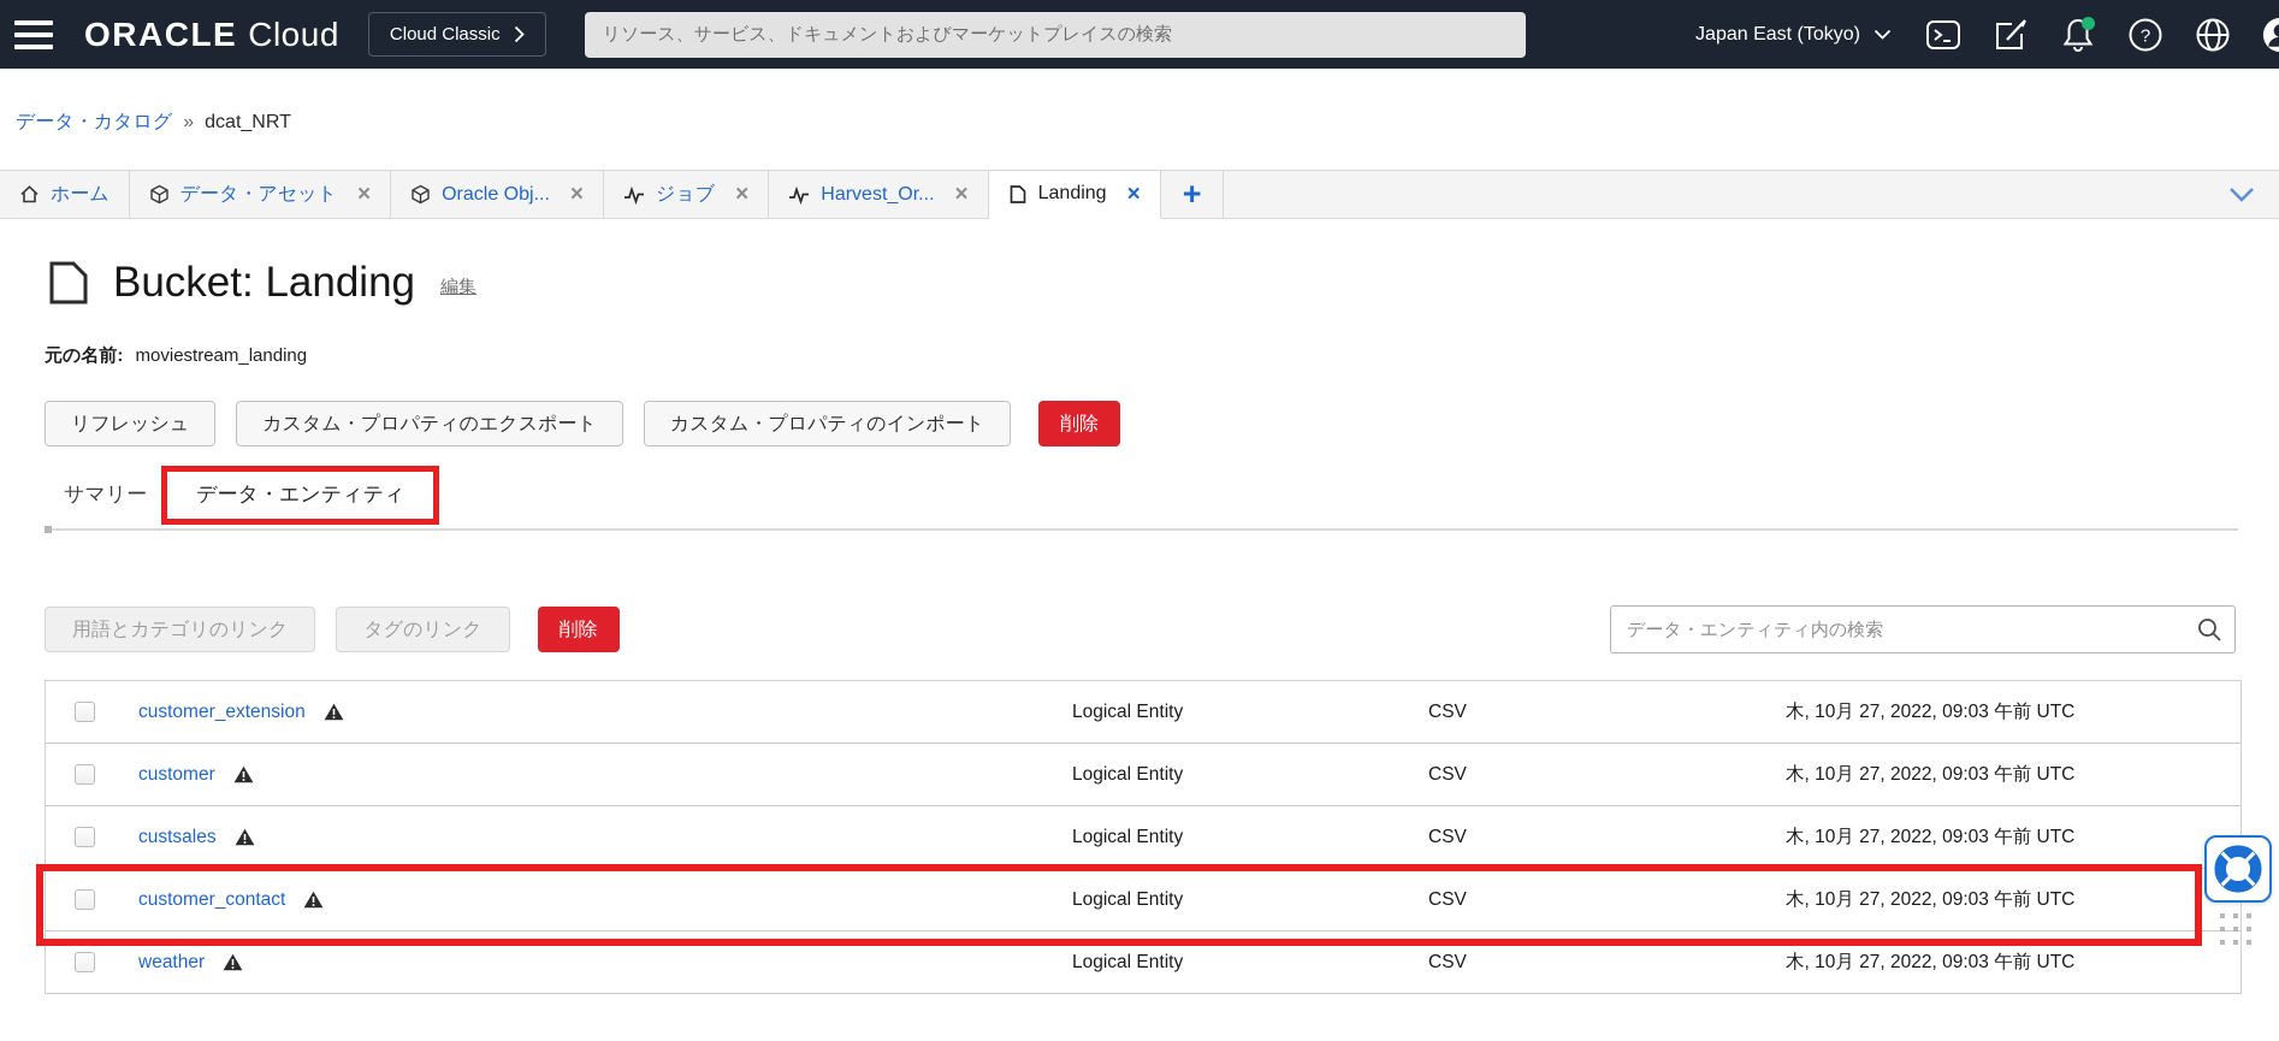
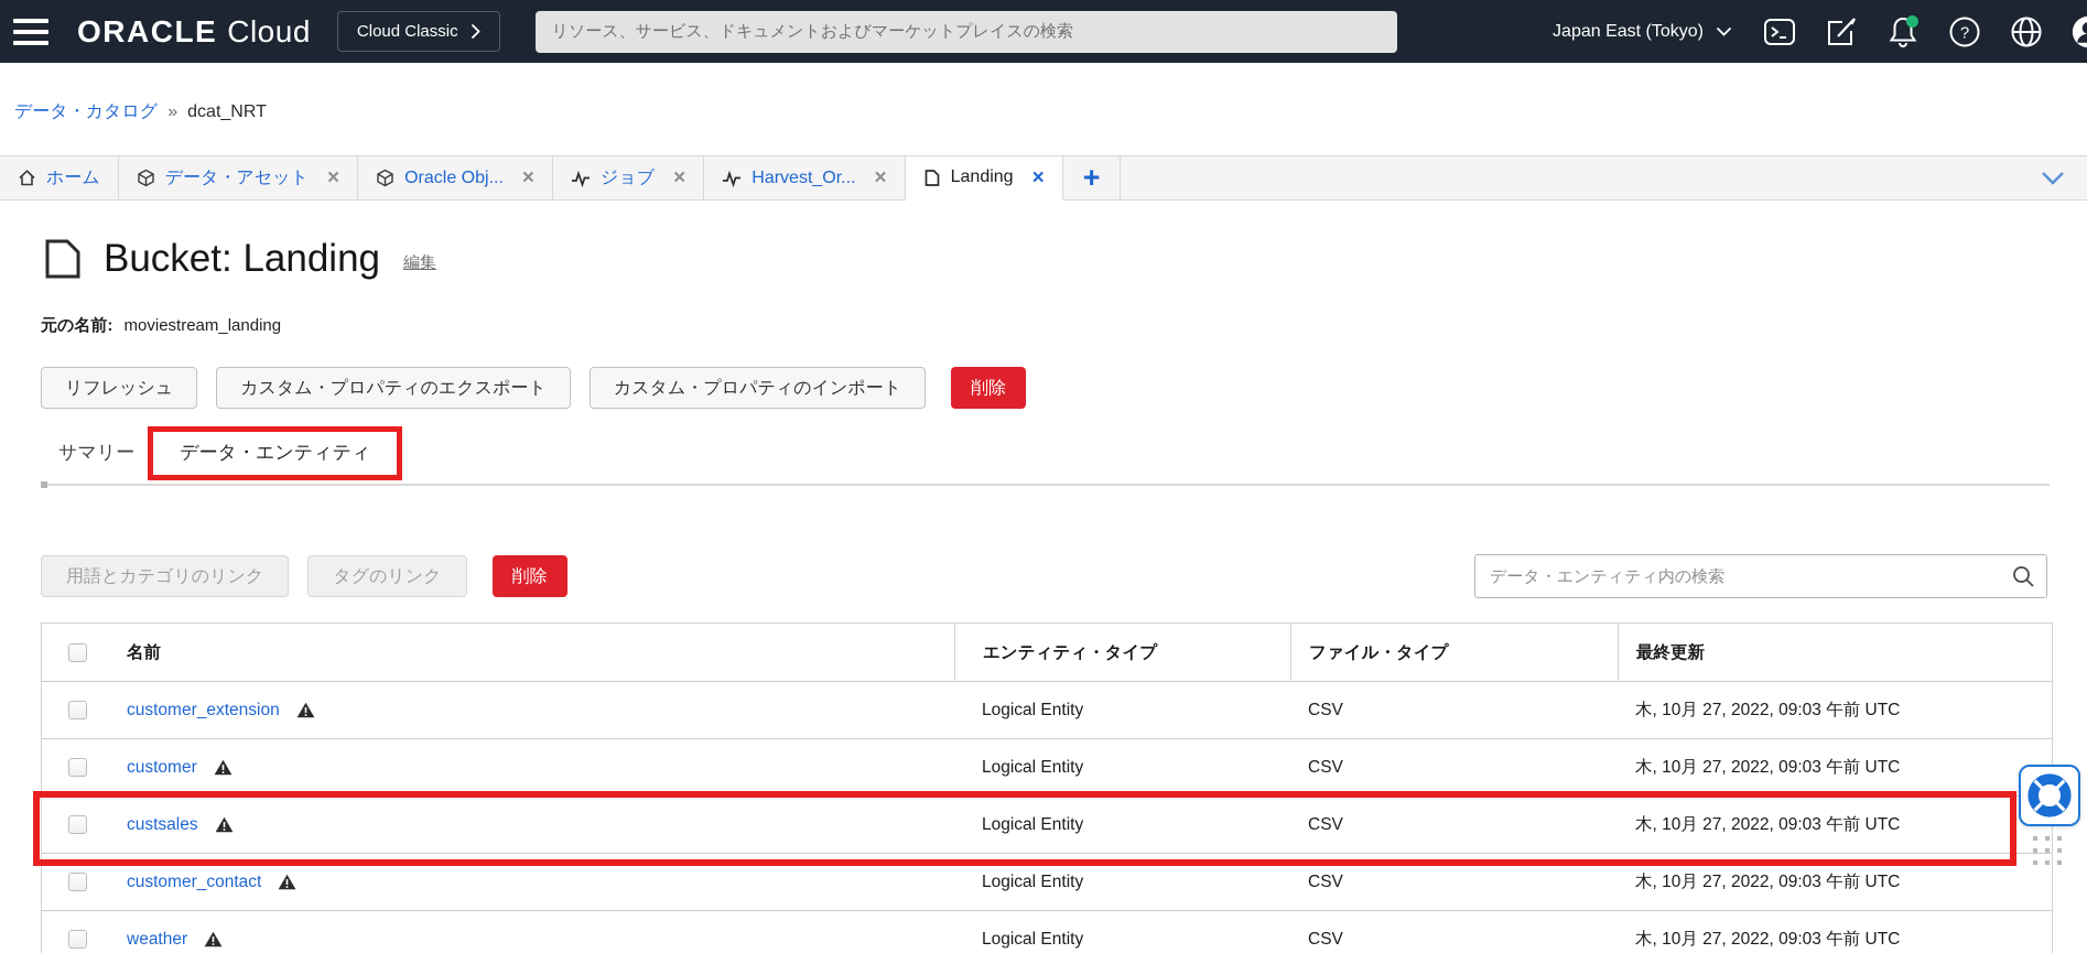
  ORACLE
  Cloud
  Cloud Classic
  リソース、サービス、ドキュメントおよびマーケットプレイスの検索
  Japan East (Tokyo)
  ?
  データ・カタログ
  »
  dcat_NRT
  ホーム
  データ・アセット
  ×
  Oracle Obj...
  ×
  ジョブ
  ×
  Harvest_Or...
  ×
  Landing
  ×
  +
  Bucket: Landing
  編集
  元の名前: moviestream_landing
  リフレッシュ
  カスタム・プロパティのエクスポート
  カスタム・プロパティのインポート
  削除
  サマリー
  データ・エンティティ
  用語とカテゴリのリンク
  タグのリンク
  削除
  データ・エンティティ内の検索
+ 名前
+ エンティティ・タイプ
+ ファイル・タイプ
+ 最終更新
  customer_extension
  Logical Entity
  CSV
  木, 10月 27, 2022, 09:03 午前 UTC
  customer
  Logical Entity
  CSV
  木, 10月 27, 2022, 09:03 午前 UTC
  custsales
  Logical Entity
  CSV
  木, 10月 27, 2022, 09:03 午前 UTC
  customer_contact
  Logical Entity
  CSV
  木, 10月 27, 2022, 09:03 午前 UTC
  weather
  Logical Entity
  CSV
  木, 10月 27, 2022, 09:03 午前 UTC
